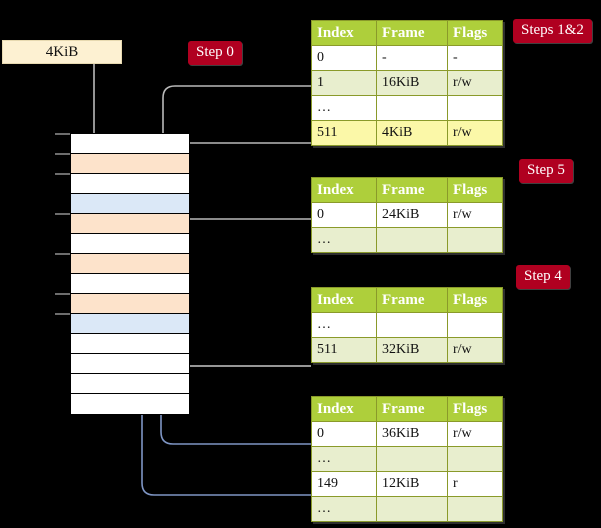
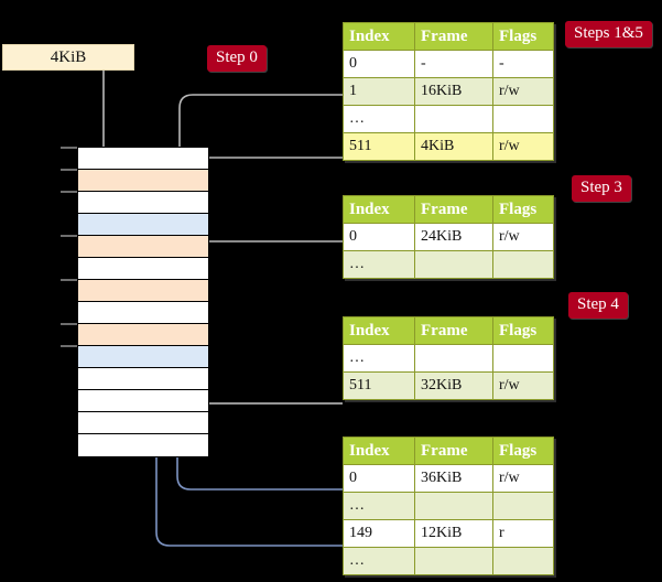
  4KiB
  Step 0
- Steps 1&2
+ Steps 1&5
- Step 5
+ Step 3
  Step 4
  Index	Frame	Flags
  0	-	-
  1	16KiB	r/w
  …
  511	4KiB	r/w
  Index	Frame	Flags
  0	24KiB	r/w
  …
  Index	Frame	Flags
  …
  511	32KiB	r/w
  Index	Frame	Flags
  0	36KiB	r/w
  …
  149	12KiB	r
  …
